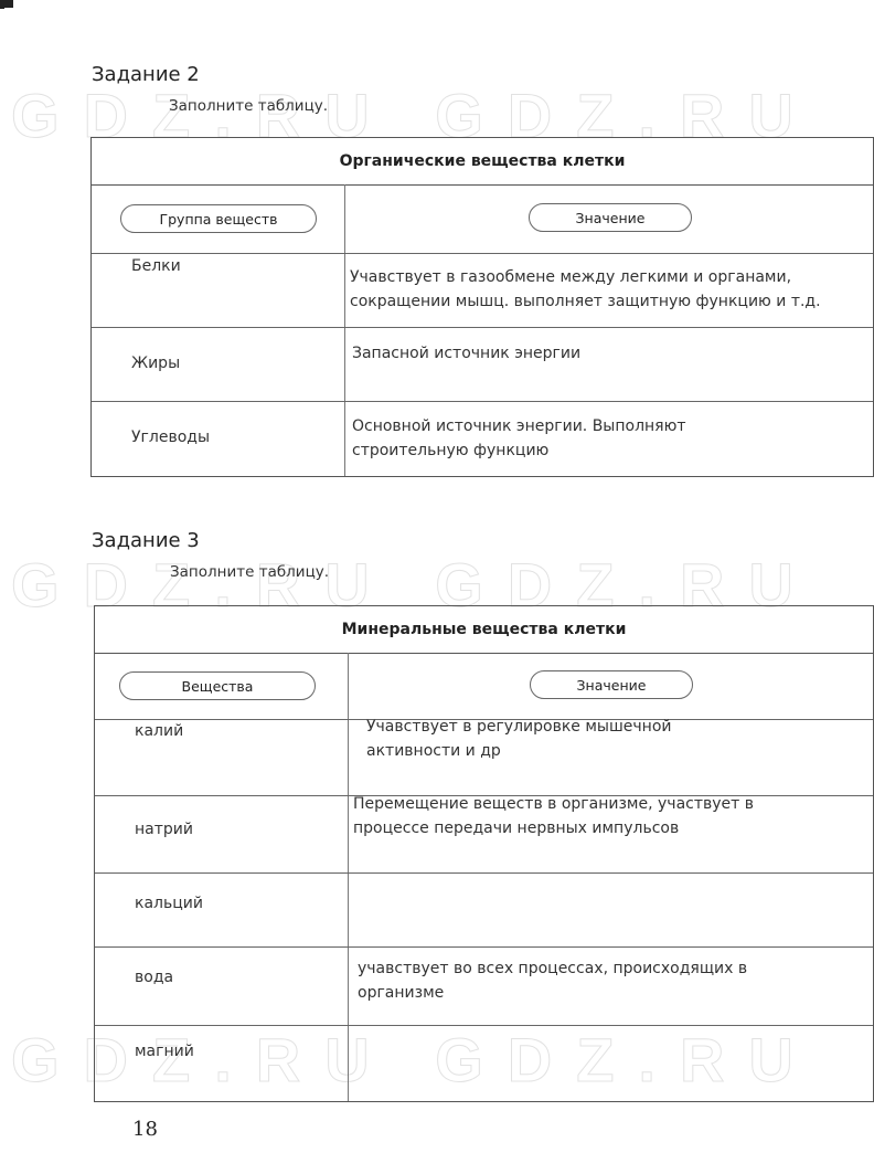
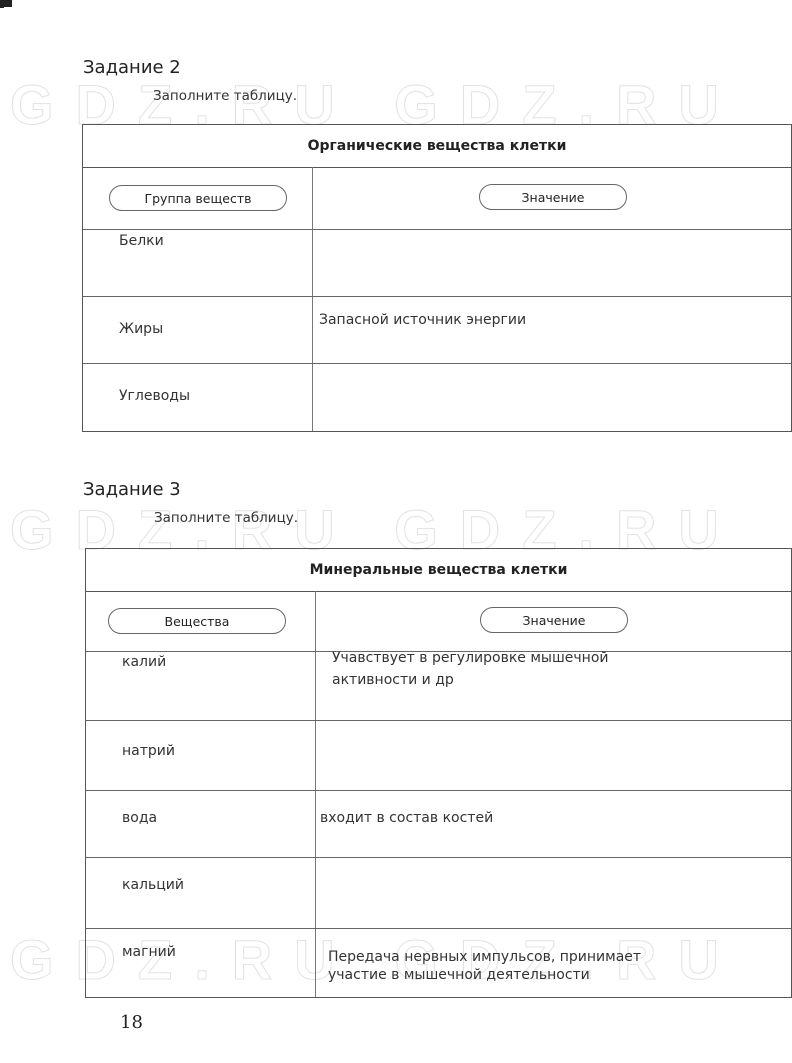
  GDZ.RU GDZ.RU
  GDZ.RU GDZ.RU
  GDZ.RU GDZ.RU
  Задание 2
  Заполните таблицу.
  Органические вещества клетки
  Группа веществ
  Значение
  Белки
- Учавствует в газообмене между легкими и органами,
- сокращении мышц. выполняет защитную функцию и т.д.
  Жиры
  Запасной источник энергии
  Углеводы
- Основной источник энергии. Выполняют
- строительную функцию
  Задание 3
  Заполните таблицу.
  Минеральные вещества клетки
  Вещества
  Значение
  калий
  Учавствует в регулировке мышечной
  активности и др
  натрий
- Перемещение веществ в организме, участвует в
- процессе передачи нервных импульсов
- кальций
+ вода
+ входит в состав костей
- вода
+ кальций
- учавствует во всех процессах, происходящих в
- организме
  магний
+ Передача нервных импульсов, принимает
+ участие в мышечной деятельности
  18
